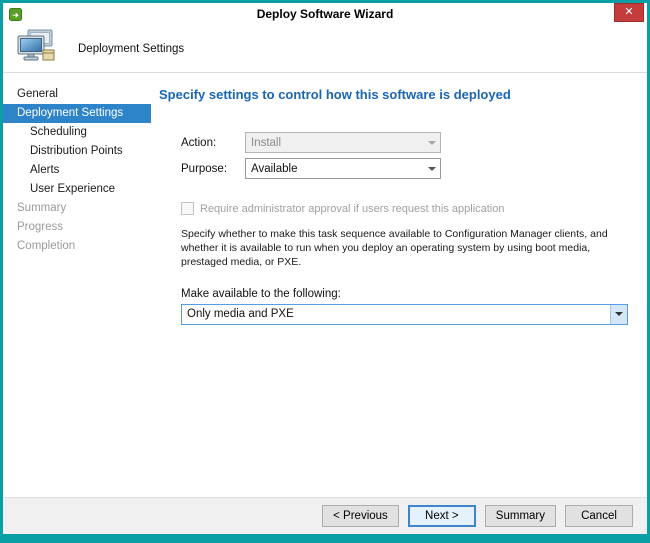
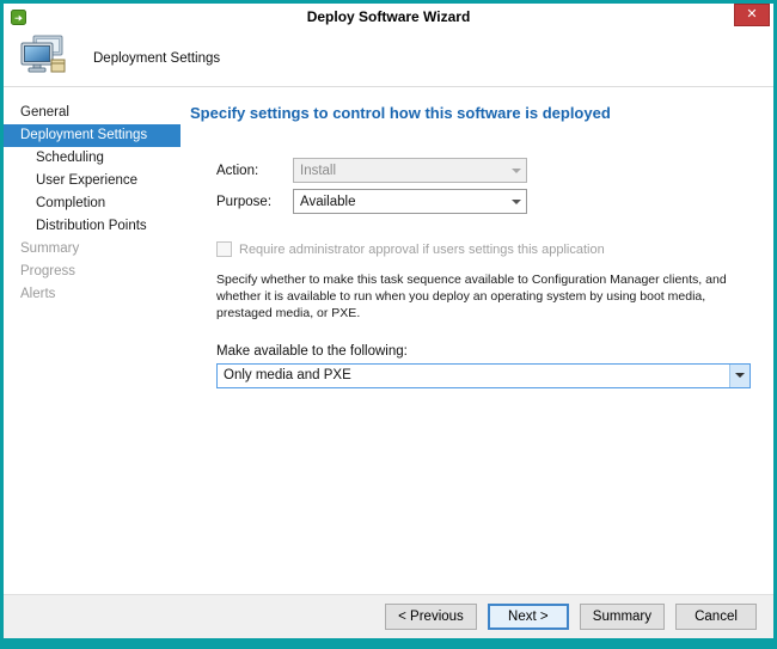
  Deploy Software Wizard
  ✕
  Deployment Settings
  General
  Deployment Settings
  Scheduling
- Distribution Points
+ User Experience
- Alerts
+ Completion
- User Experience
+ Distribution Points
  Summary
  Progress
- Completion
+ Alerts
  Specify settings to control how this software is deployed
  Action:
  Install
  Purpose:
  Available
- Require administrator approval if users request this application
+ Require administrator approval if users settings this application
  Specify whether to make this task sequence available to Configuration Manager clients, and whether it is available to run when you deploy an operating system by using boot media, prestaged media, or PXE.
  Make available to the following:
  Only media and PXE
  < Previous
  Next >
  Summary
  Cancel
